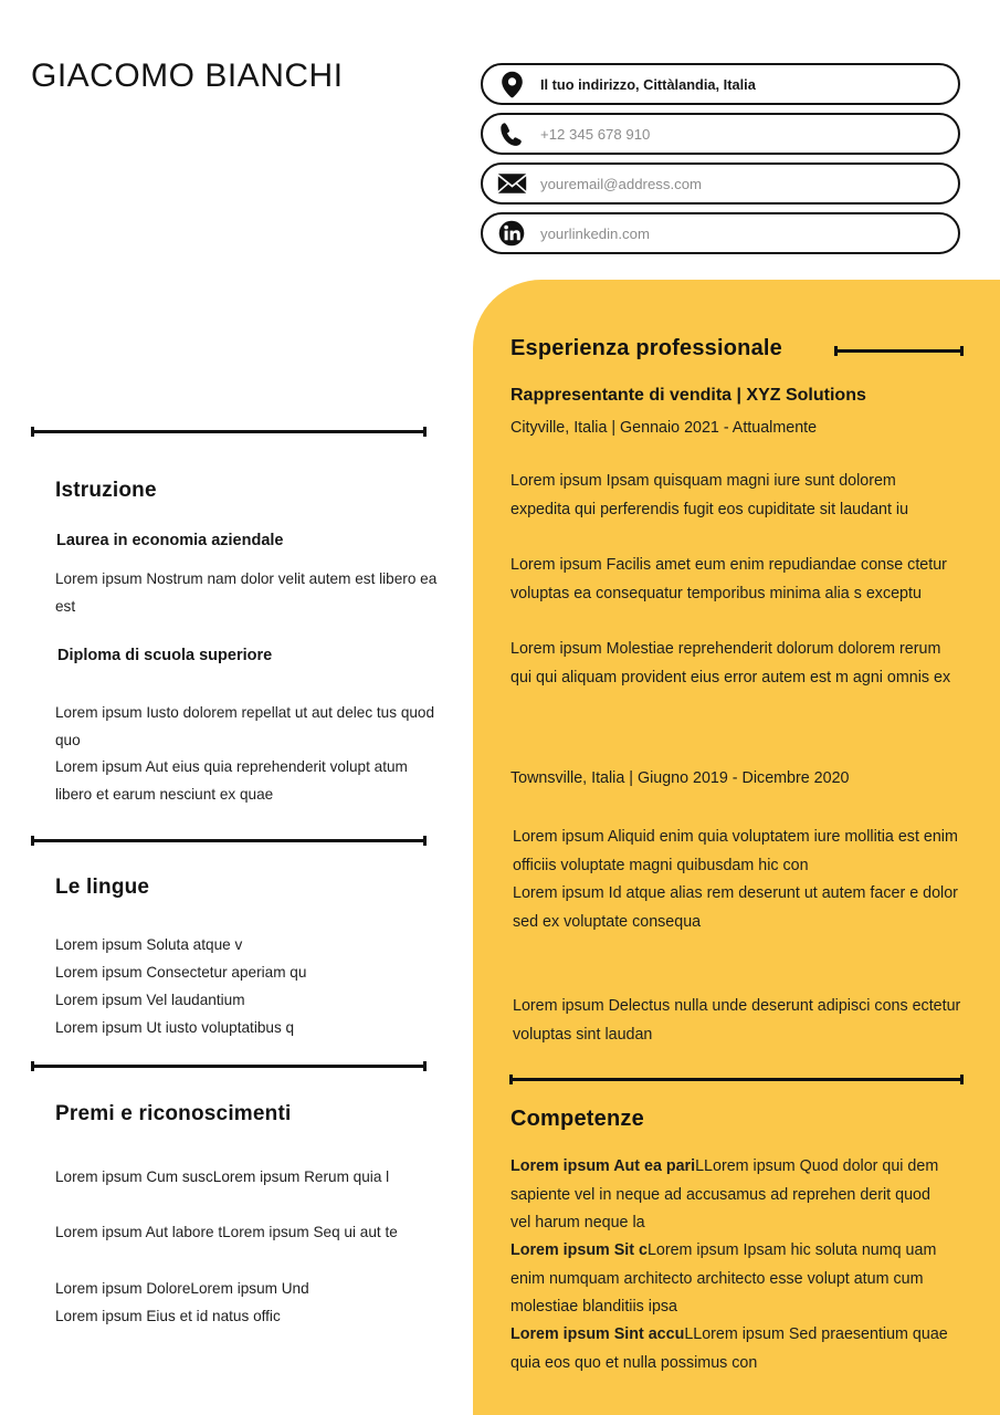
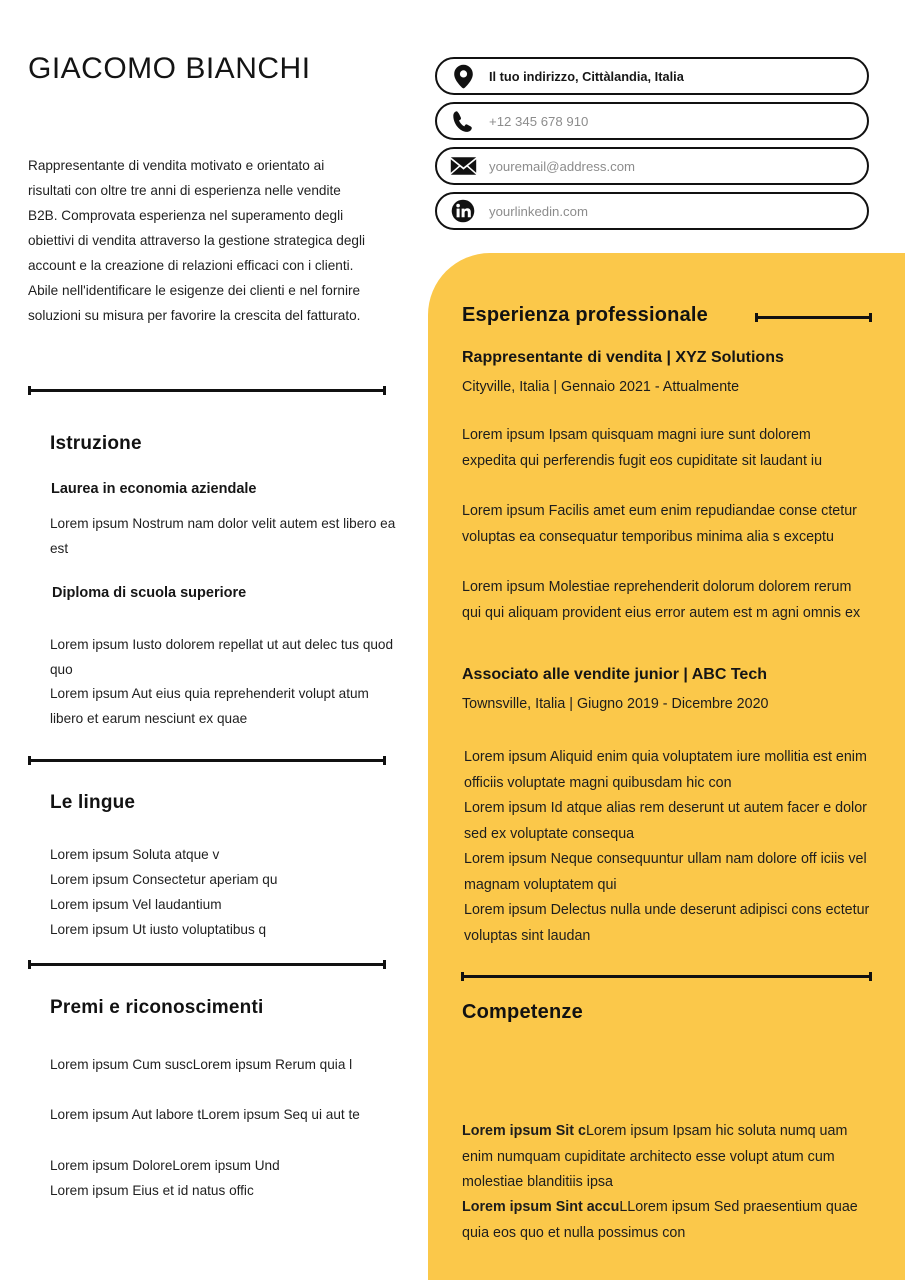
  GIACOMO BIANCHI
+ Rappresentante di vendita motivato e orientato ai risultati con oltre tre anni di esperienza nelle vendite B2B. Comprovata esperienza nel superamento degli obiettivi di vendita attraverso la gestione strategica degli account e la creazione di relazioni efficaci con i clienti. Abile nell'identificare le esigenze dei clienti e nel fornire soluzioni su misura per favorire la crescita del fatturato.
  Istruzione
  Laurea in economia aziendale
  Lorem ipsum Nostrum nam dolor velit autem est libero ea est
  Diploma di scuola superiore
  Lorem ipsum Iusto dolorem repellat ut aut delec tus quod quo
  Lorem ipsum Aut eius quia reprehenderit volupt atum libero et earum nesciunt ex quae
  Le lingue
  Lorem ipsum Soluta atque v
  Lorem ipsum Consectetur aperiam qu
  Lorem ipsum Vel laudantium
  Lorem ipsum Ut iusto voluptatibus q
  Premi e riconoscimenti
  Lorem ipsum Cum suscLorem ipsum Rerum quia l
  Lorem ipsum Aut labore tLorem ipsum Seq ui aut te
  Lorem ipsum DoloreLorem ipsum Und
  Lorem ipsum Eius et id natus offic
  Esperienza professionale
  Rappresentante di vendita | XYZ Solutions
  Cityville, Italia | Gennaio 2021 - Attualmente
  Lorem ipsum Ipsam quisquam magni iure sunt dolorem expedita qui perferendis fugit eos cupiditate sit laudant iu
  Lorem ipsum Facilis amet eum enim repudiandae conse ctetur voluptas ea consequatur temporibus minima alia s exceptu
  Lorem ipsum Molestiae reprehenderit dolorum dolorem rerum qui qui aliquam provident eius error autem est m agni omnis ex
+ Associato alle vendite junior | ABC Tech
  Townsville, Italia | Giugno 2019 - Dicembre 2020
  Lorem ipsum Aliquid enim quia voluptatem iure mollitia est enim officiis voluptate magni quibusdam hic con
  Lorem ipsum Id atque alias rem deserunt ut autem facer e dolor sed ex voluptate consequa
+ Lorem ipsum Neque consequuntur ullam nam dolore off iciis vel magnam voluptatem qui
  Lorem ipsum Delectus nulla unde deserunt adipisci cons ectetur voluptas sint laudan
  Competenze
- Lorem ipsum Aut ea pariLLorem ipsum Quod dolor qui dem sapiente vel in neque ad accusamus ad reprehen derit quod vel harum neque la
- Lorem ipsum Sit cLorem ipsum Ipsam hic soluta numq uam enim numquam architecto architecto esse volupt atum cum molestiae blanditiis ipsa
+ Lorem ipsum Sit cLorem ipsum Ipsam hic soluta numq uam enim numquam cupiditate architecto esse volupt atum cum molestiae blanditiis ipsa
  Lorem ipsum Sint accuLLorem ipsum Sed praesentium quae quia eos quo et nulla possimus con
  Il tuo indirizzo, Cittàlandia, Italia
  +12 345 678 910
  youremail@address.com
  yourlinkedin.com
